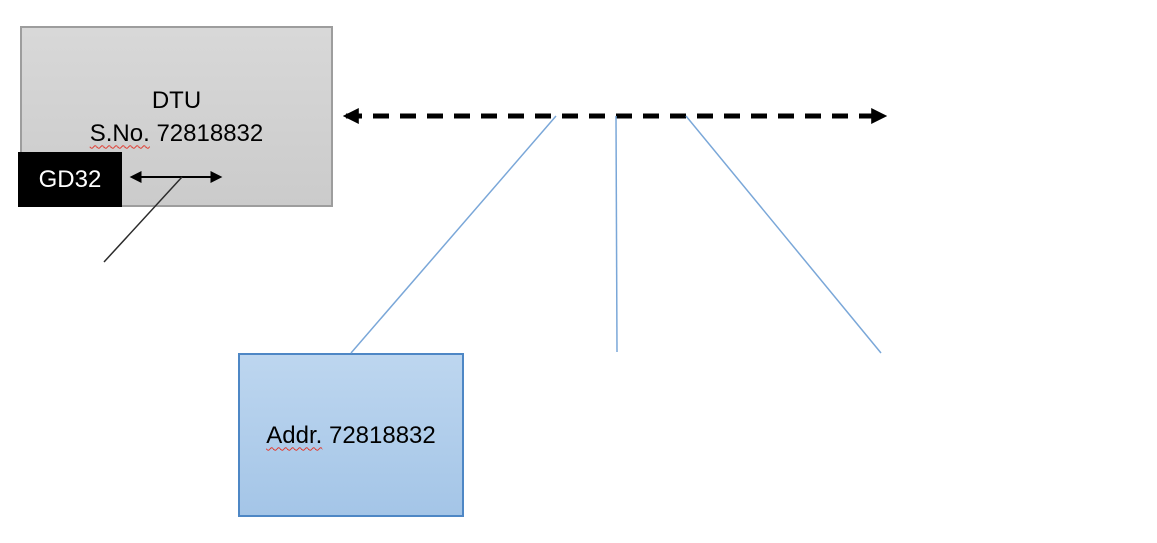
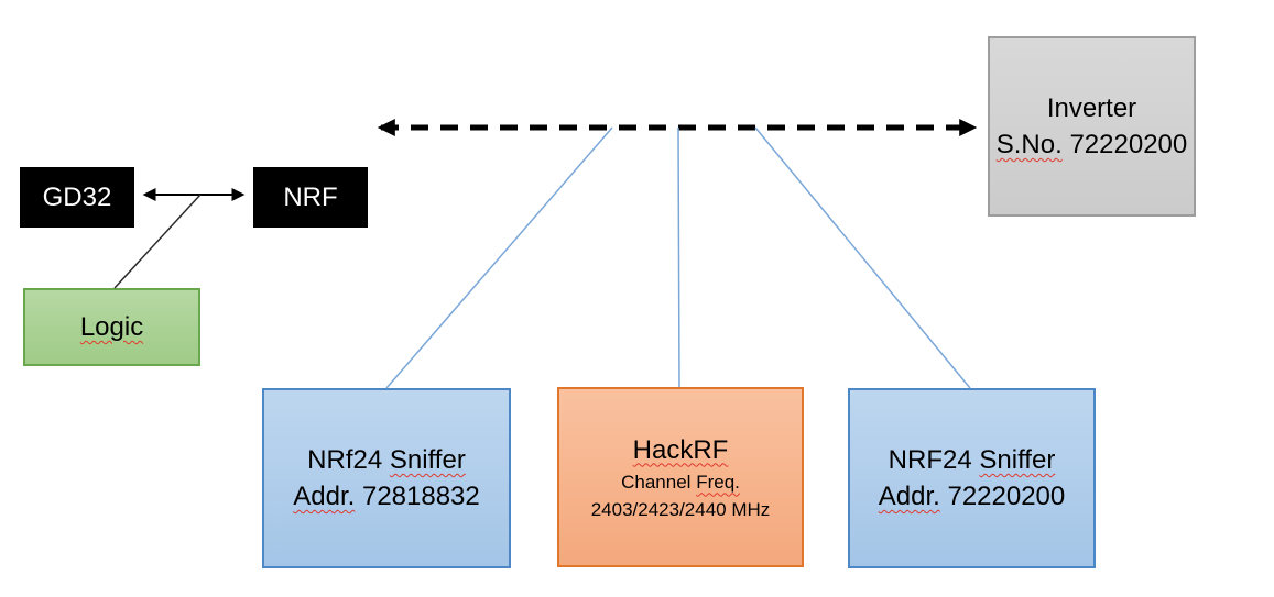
- DTU
- S.No. 72818832
  GD32
+ NRF
+ Logic
+ Inverter
+ S.No. 72220200
+ NRf24 Sniffer
  Addr. 72818832
+ HackRF
+ Channel Freq.
+ 2403/2423/2440 MHz
+ NRF24 Sniffer
+ Addr. 72220200
